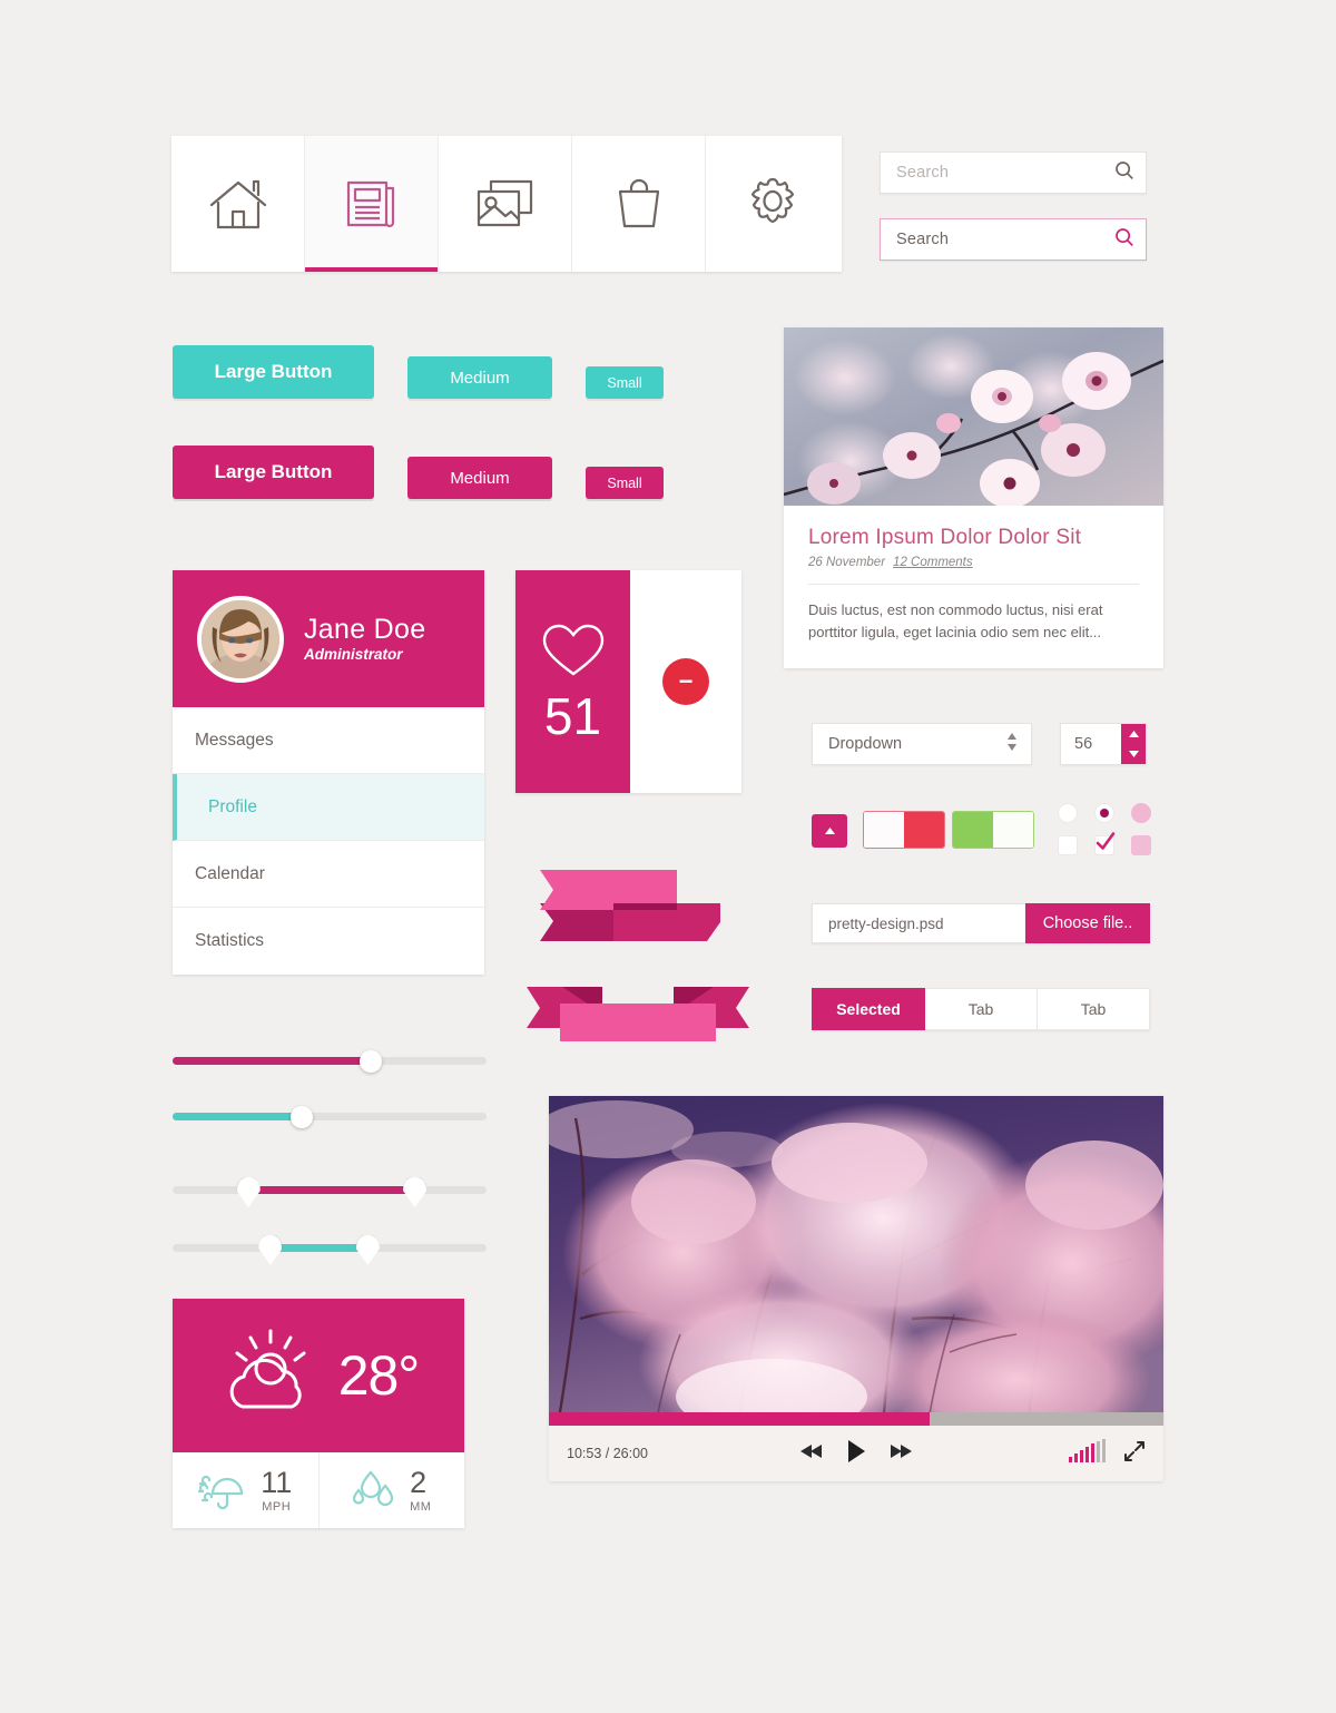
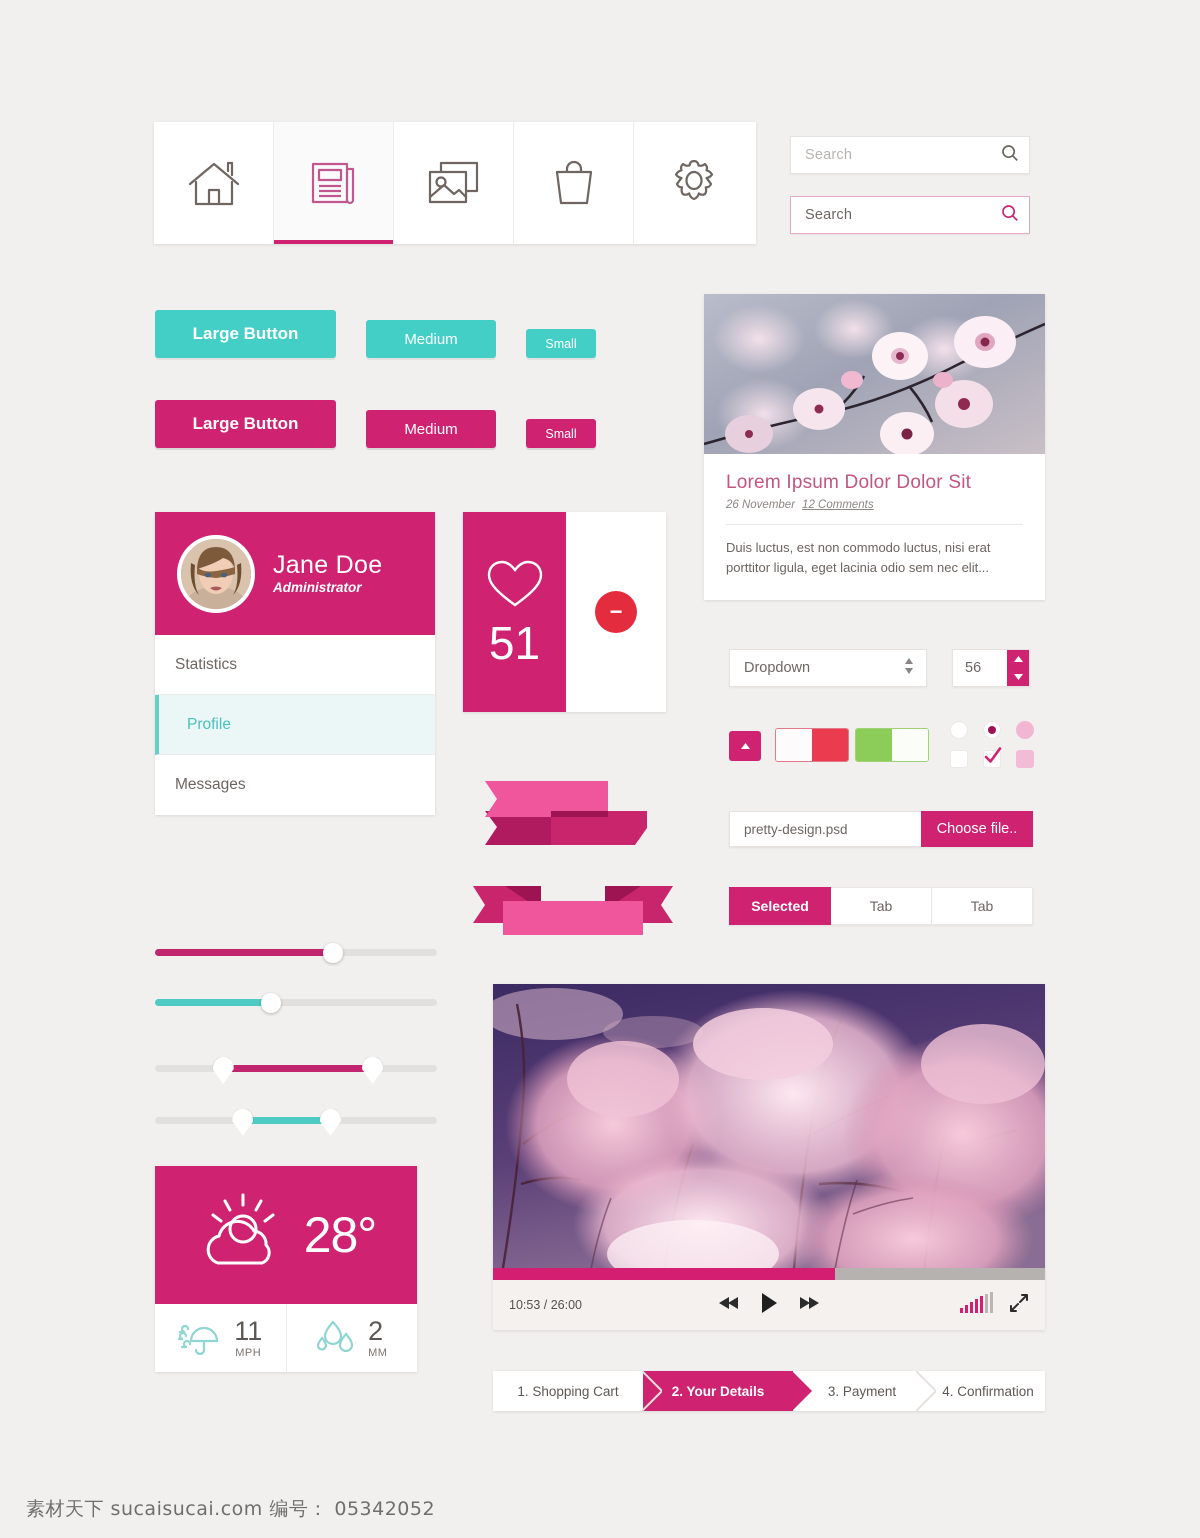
  Search
  Search
  Large Button
  Medium
  Small
  Large Button
  Medium
  Small
  Jane Doe
  Administrator
- Messages
+ Statistics
  Profile
- Calendar
- Statistics
+ Messages
  51
  −
  28°
  11
  MPH
  2
  MM
  Lorem Ipsum Dolor Dolor Sit
  26 November 12 Comments
  Duis luctus, est non commodo luctus, nisi erat porttitor ligula, eget lacinia odio sem nec elit...
  Dropdown
  56
  pretty-design.psd
  Choose file..
  Selected
  Tab
  Tab
  10:53 / 26:00
+ 1. Shopping Cart
+ 2. Your Details
+ 3. Payment
+ 4. Confirmation
+ 素材天下 sucaisucai.com 编号： 05342052
